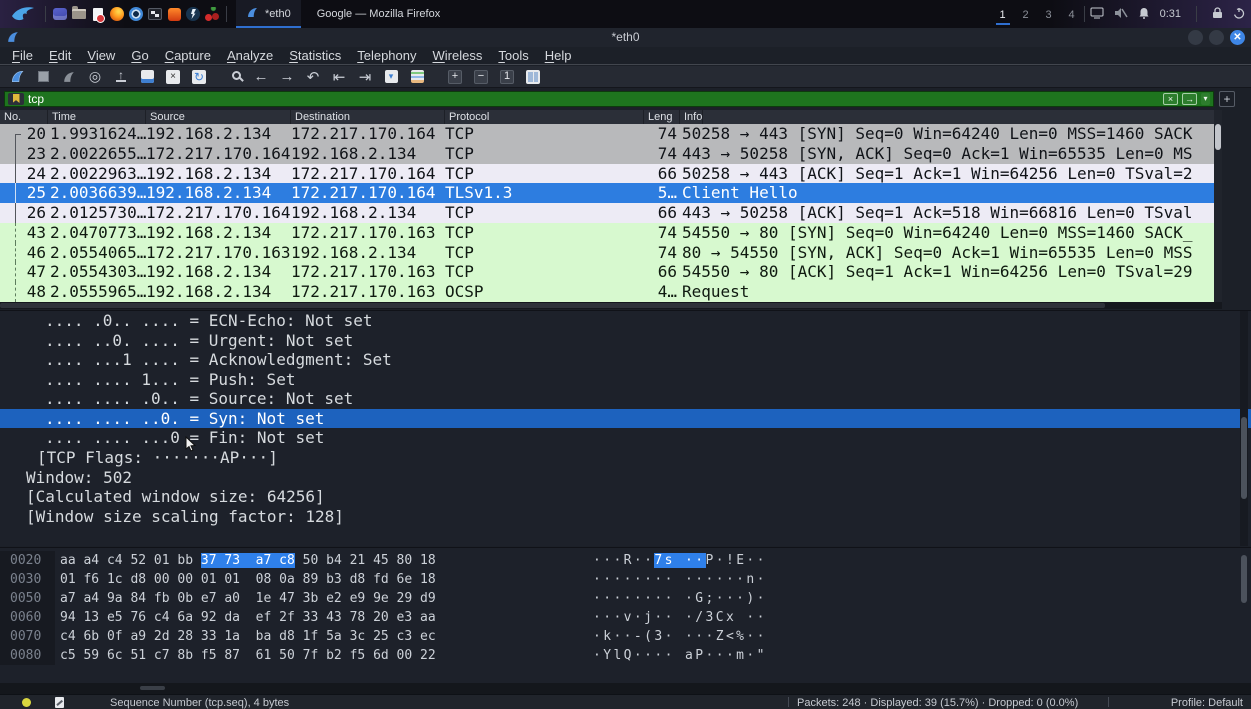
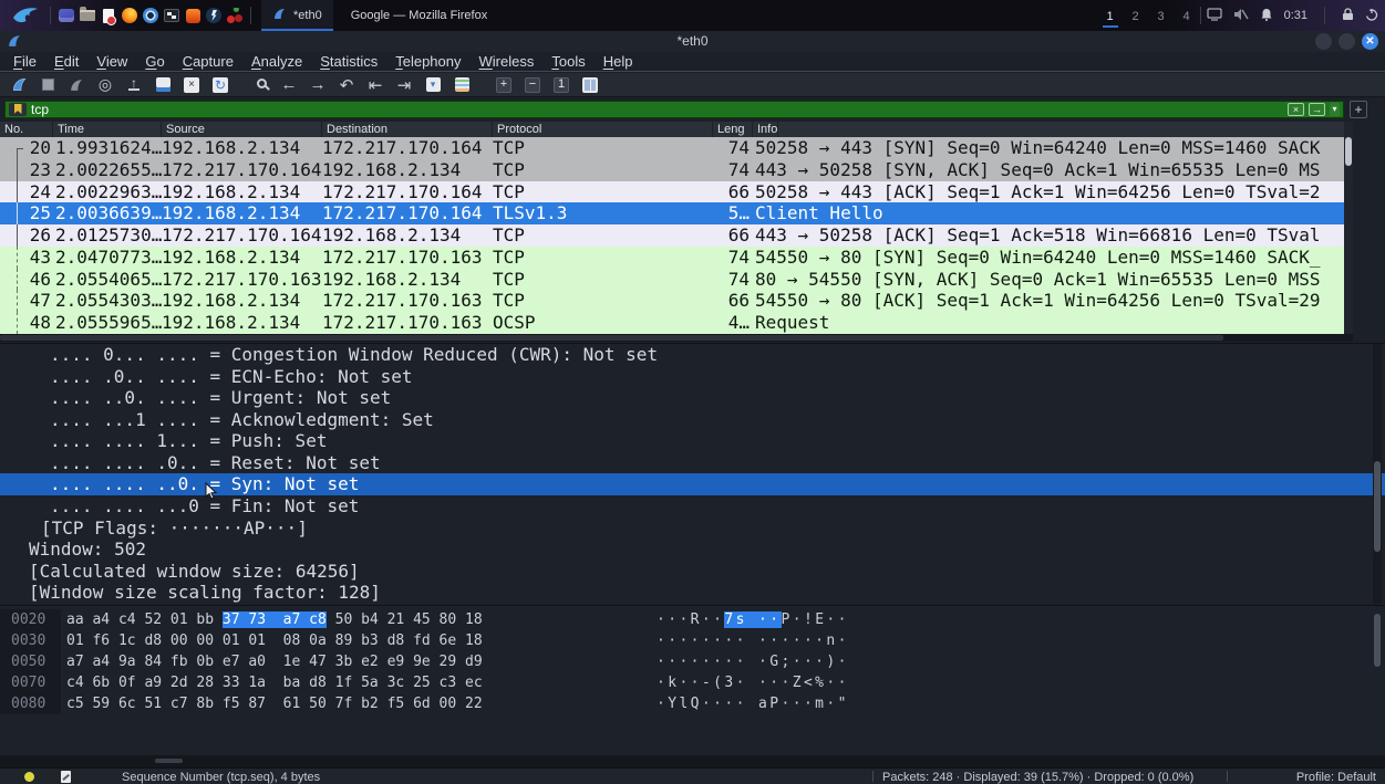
  *eth0
  Google — Mozilla Firefox
  1
  2
  3
  4
  0:31
  *eth0
  ✕
  File
  Edit
  View
  Go
  Capture
  Analyze
  Statistics
  Telephony
  Wireless
  Tools
  Help
  ◎
  ↑
  ×
  ↻
  ←
  →
  ↶
  ⇤
  ⇥
  ▾
  +
  −
  1
  tcp
  ×
  →
  ▾
  +
  No.
  Time
  Source
  Destination
  Protocol
  Leng
  Info
  20
  1.9931624…
  192.168.2.134
  172.217.170.164
  TCP
  74
  50258 → 443 [SYN] Seq=0 Win=64240 Len=0 MSS=1460 SACK
  23
  2.0022655…
  172.217.170.164
  192.168.2.134
  TCP
  74
  443 → 50258 [SYN, ACK] Seq=0 Ack=1 Win=65535 Len=0 MS
  24
  2.0022963…
  192.168.2.134
  172.217.170.164
  TCP
  66
  50258 → 443 [ACK] Seq=1 Ack=1 Win=64256 Len=0 TSval=2
  25
  2.0036639…
  192.168.2.134
  172.217.170.164
  TLSv1.3
  5…
  Client Hello
  26
  2.0125730…
  172.217.170.164
  192.168.2.134
  TCP
  66
  443 → 50258 [ACK] Seq=1 Ack=518 Win=66816 Len=0 TSval
  43
  2.0470773…
  192.168.2.134
  172.217.170.163
  TCP
  74
  54550 → 80 [SYN] Seq=0 Win=64240 Len=0 MSS=1460 SACK_
  46
  2.0554065…
  172.217.170.163
  192.168.2.134
  TCP
  74
  80 → 54550 [SYN, ACK] Seq=0 Ack=1 Win=65535 Len=0 MSS
  47
  2.0554303…
  192.168.2.134
  172.217.170.163
  TCP
  66
  54550 → 80 [ACK] Seq=1 Ack=1 Win=64256 Len=0 TSval=29
  48
  2.0555965…
  192.168.2.134
  172.217.170.163
  OCSP
  4…
  Request
+ .... 0... .... = Congestion Window Reduced (CWR): Not set
  .... .0.. .... = ECN-Echo: Not set
  .... ..0. .... = Urgent: Not set
  .... ...1 .... = Acknowledgment: Set
  .... .... 1... = Push: Set
- .... .... .0.. = Source: Not set
+ .... .... .0.. = Reset: Not set
  .... .... ..0. = Syn: Not set
  .... .... ...0 = Fin: Not set
  [TCP Flags: ·······AP···]
  Window: 502
  [Calculated window size: 64256]
  [Window size scaling factor: 128]
  0020 aa a4 c4 52 01 bb 37 73 a7 c8 50 b4 21 45 80 18
  ···R··7s ··P·!E··
  0030 01 f6 1c d8 00 00 01 01 08 0a 89 b3 d8 fd 6e 18
  ········ ······n·
  0050 a7 a4 9a 84 fb 0b e7 a0 1e 47 3b e2 e9 9e 29 d9
  ········ ·G;···)·
- 0060 94 13 e5 76 c4 6a 92 da ef 2f 33 43 78 20 e3 aa
- ···v·j·· ·/3Cx ··
  0070 c4 6b 0f a9 2d 28 33 1a ba d8 1f 5a 3c 25 c3 ec
  ·k··-(3· ···Z<%··
  0080 c5 59 6c 51 c7 8b f5 87 61 50 7f b2 f5 6d 00 22
  ·YlQ···· aP···m·"
  Sequence Number (tcp.seq), 4 bytes
  Packets: 248 · Displayed: 39 (15.7%) · Dropped: 0 (0.0%)
  Profile: Default
